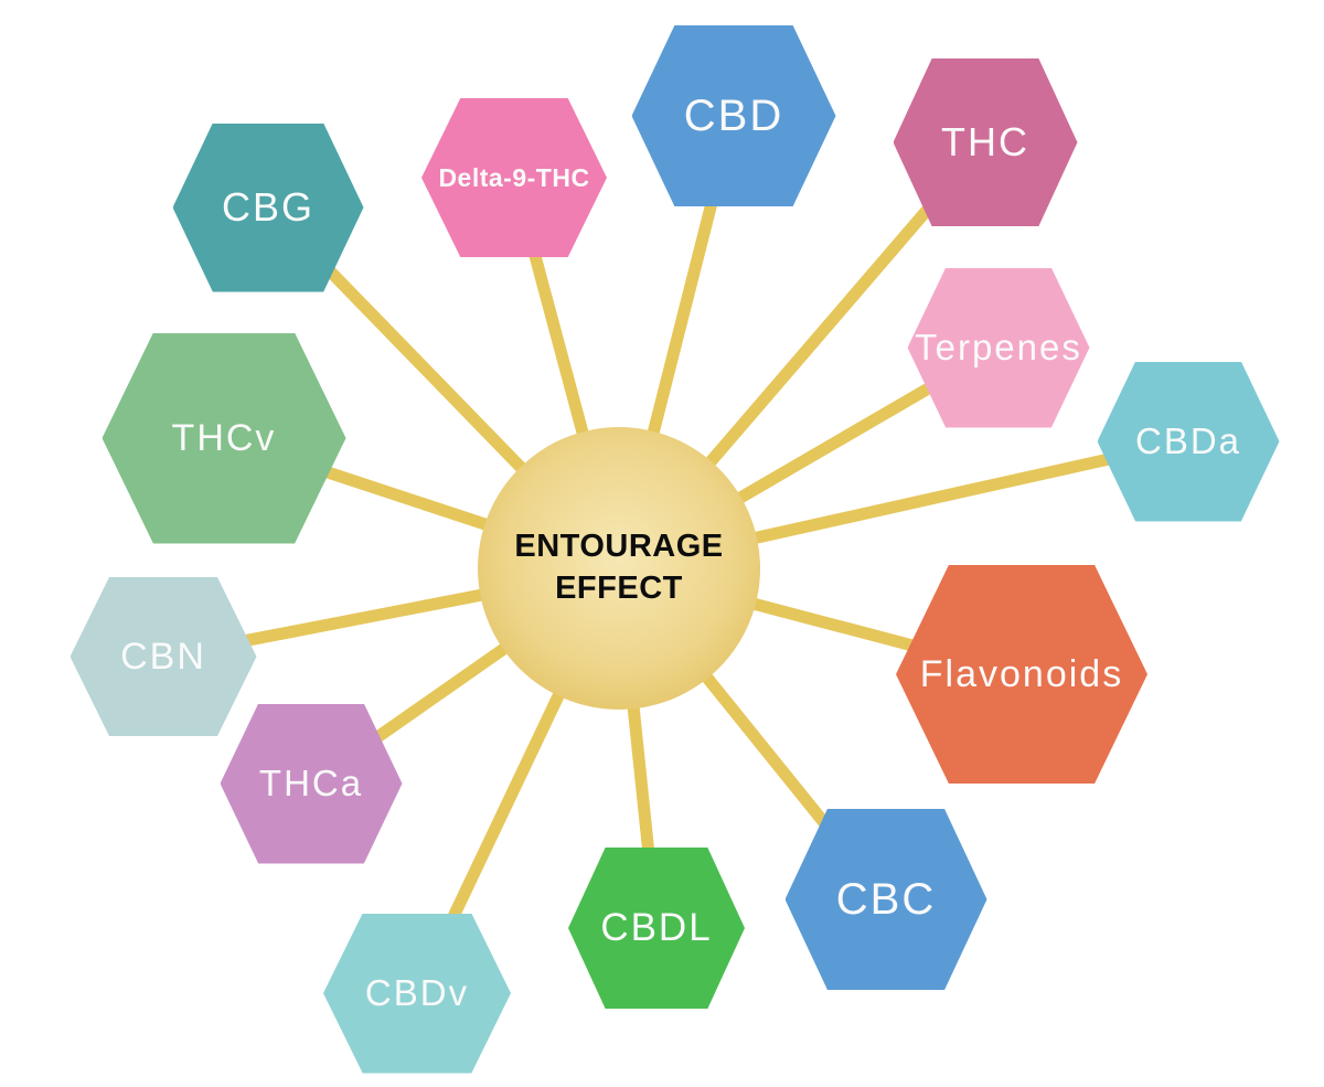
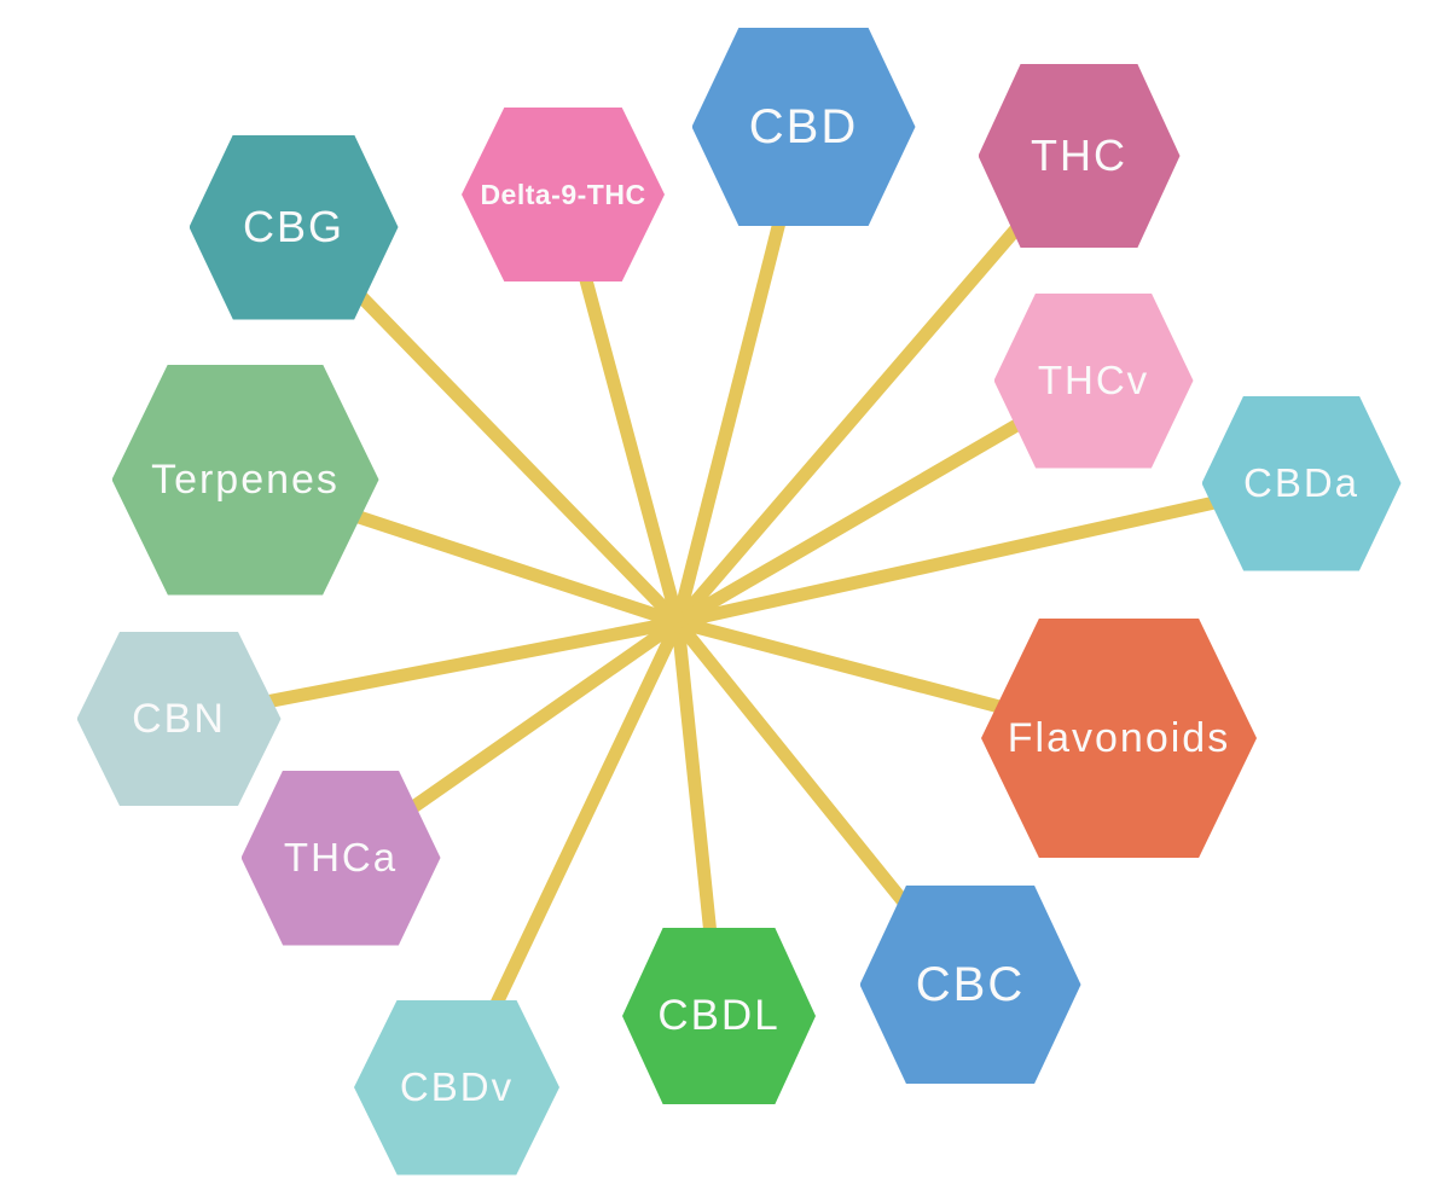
- ENTOURAGE
- EFFECT
  CBD
  THC
- Terpenes
+ THCv
  CBDa
  Flavonoids
  CBC
  CBDL
  CBDv
  CBN
  THCa
- THCv
+ Terpenes
  CBG
  Delta-9-THC
